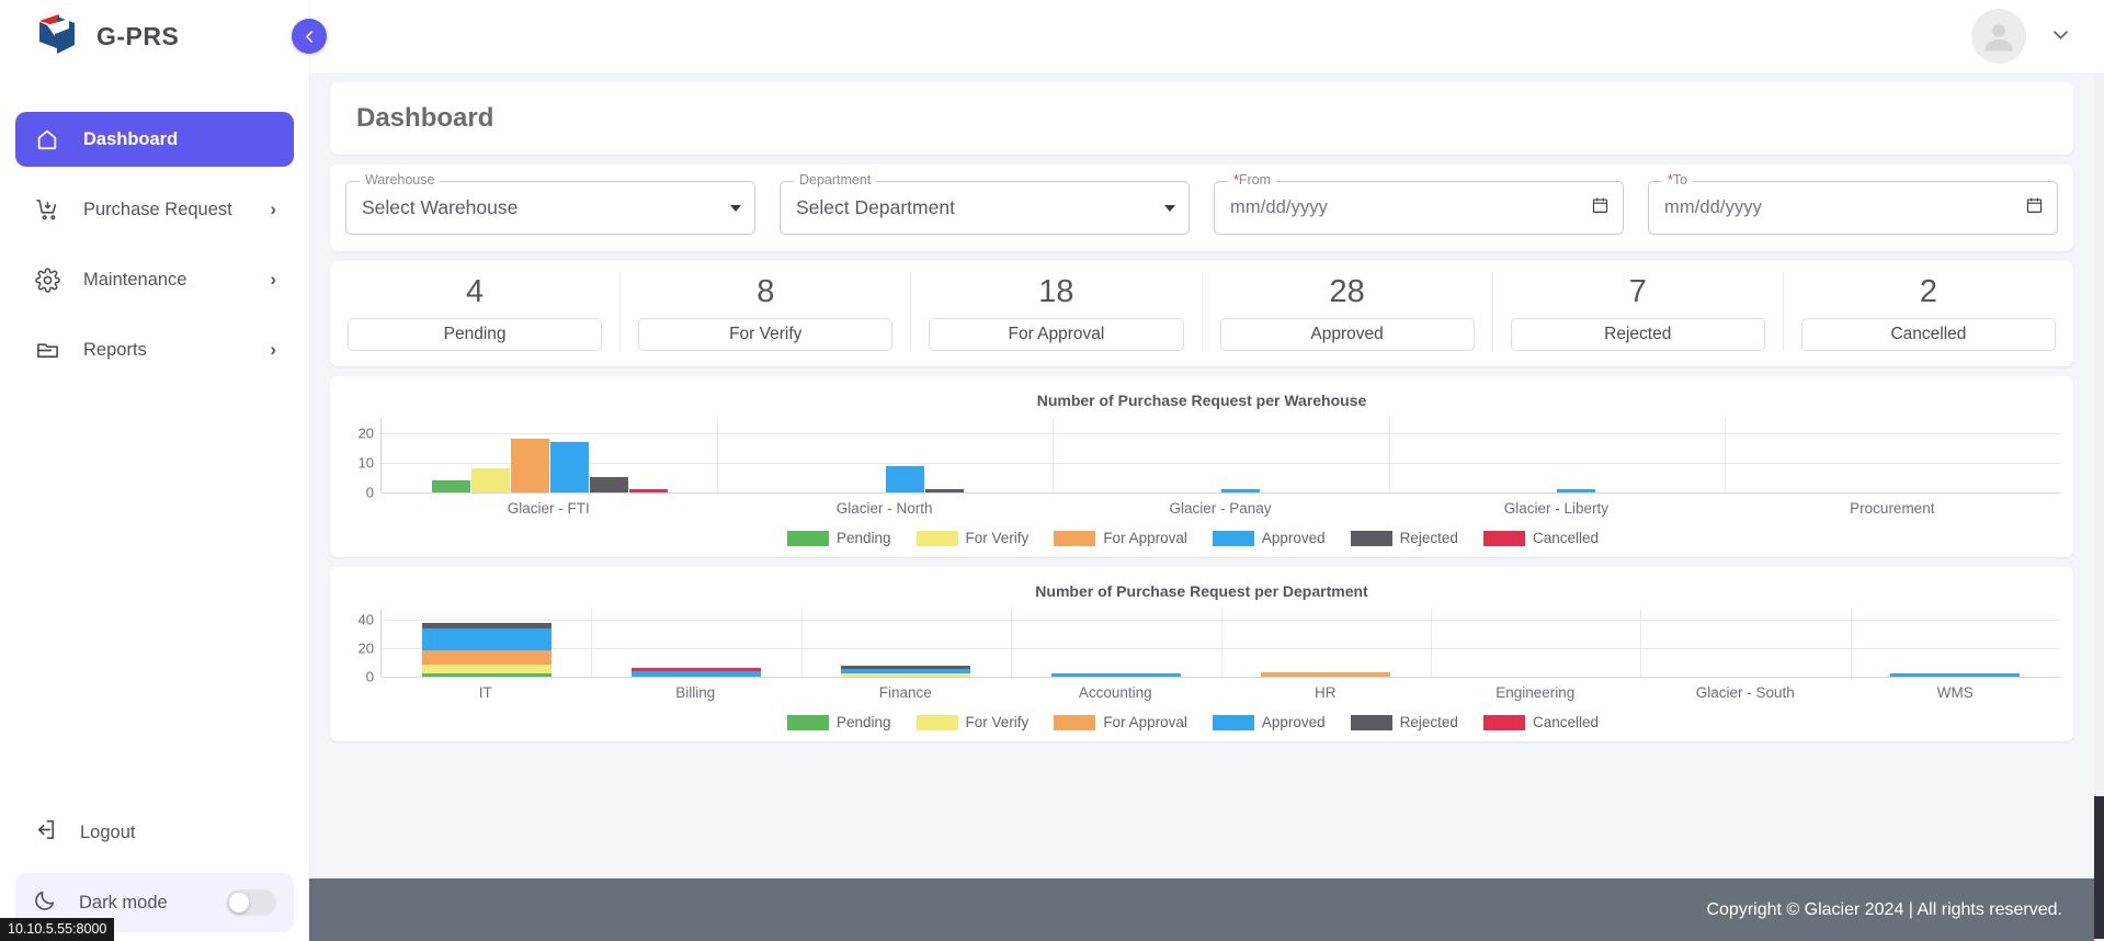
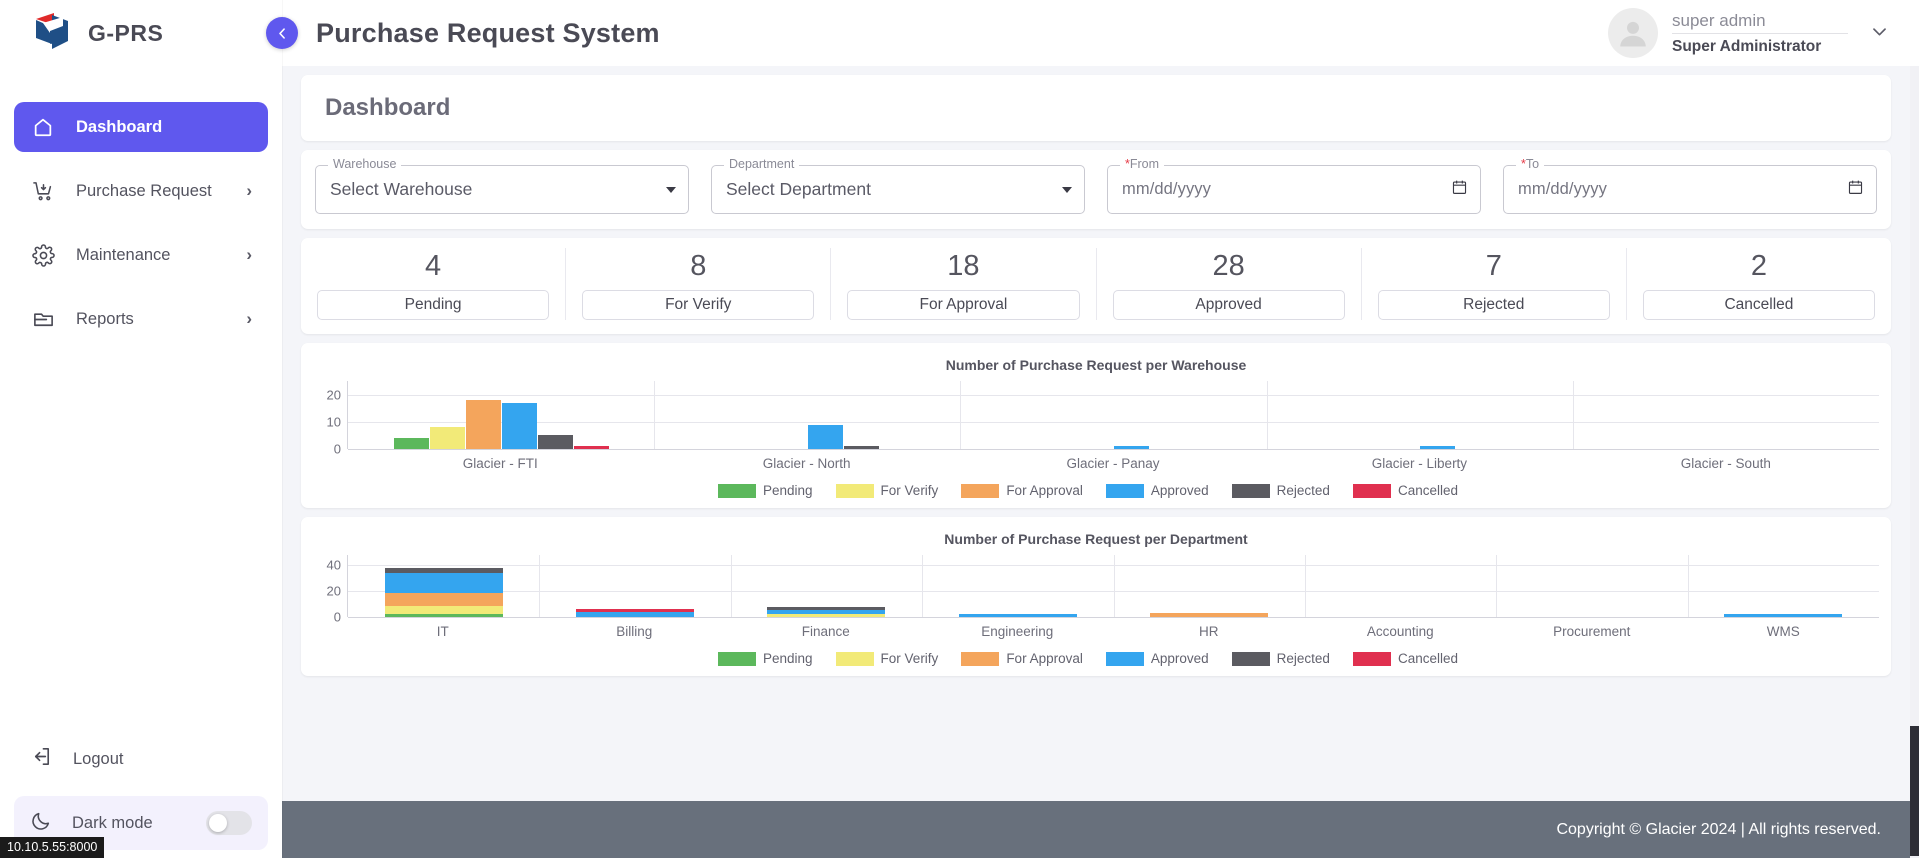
  G-PRS
  Dashboard
  Purchase Request
  ›
  Maintenance
  ›
  Reports
  ›
  Logout
  Dark mode
  10.10.5.55:8000
+ Purchase Request System
+ super admin
+ Super Administrator
  Dashboard
  Warehouse
  Select Warehouse
  Department
  Select Department
  *From
  mm/dd/yyyy
  *To
  mm/dd/yyyy
  4
  Pending
  8
  For Verify
  18
  For Approval
  28
  Approved
  7
  Rejected
  2
  Cancelled
  Number of Purchase Request per Warehouse
  0
  10
  20
  Glacier - FTI
  Glacier - North
  Glacier - Panay
  Glacier - Liberty
- Procurement
+ Glacier - South
  Pending
  For Verify
  For Approval
  Approved
  Rejected
  Cancelled
  Number of Purchase Request per Department
  0
  20
  40
  IT
  Billing
  Finance
- Accounting
+ Engineering
  HR
- Engineering
+ Accounting
- Glacier - South
+ Procurement
  WMS
  Pending
  For Verify
  For Approval
  Approved
  Rejected
  Cancelled
  Copyright © Glacier 2024 | All rights reserved.
